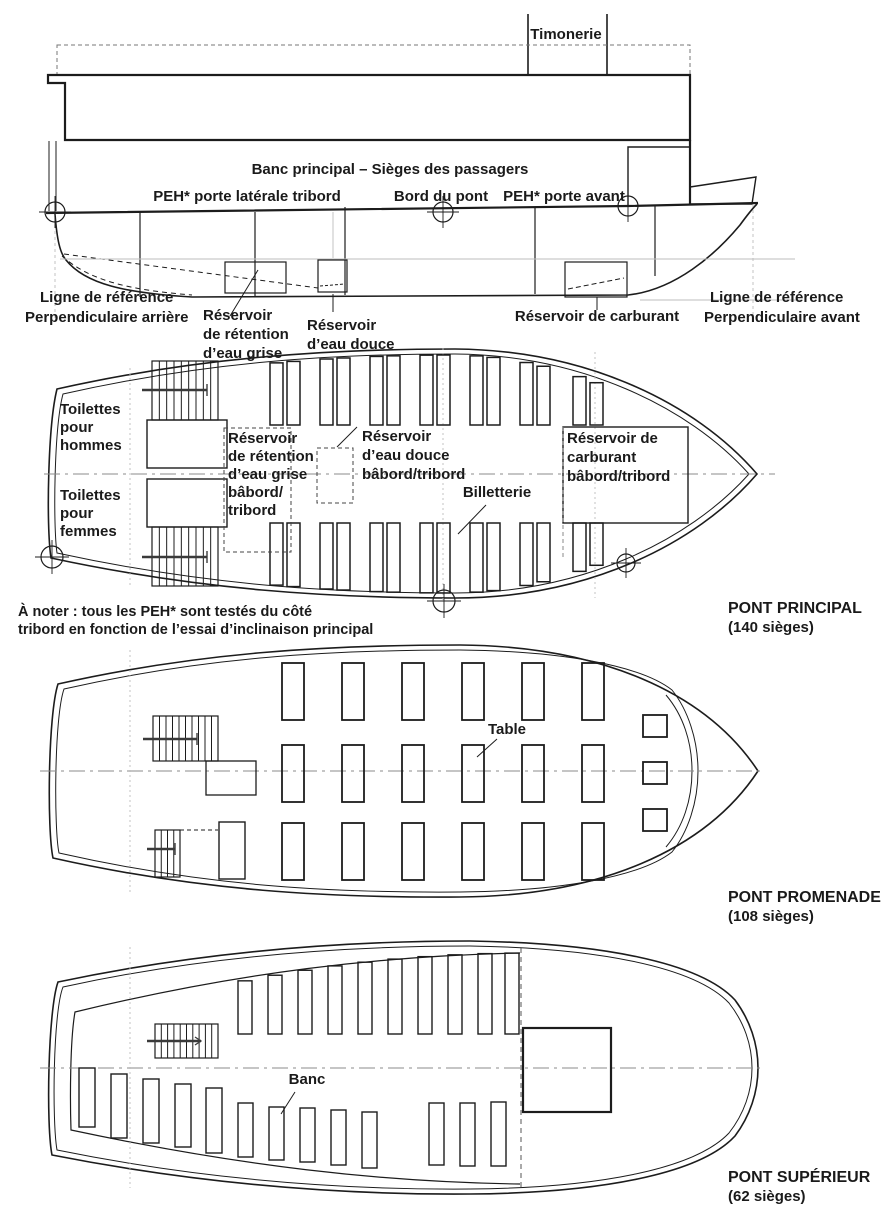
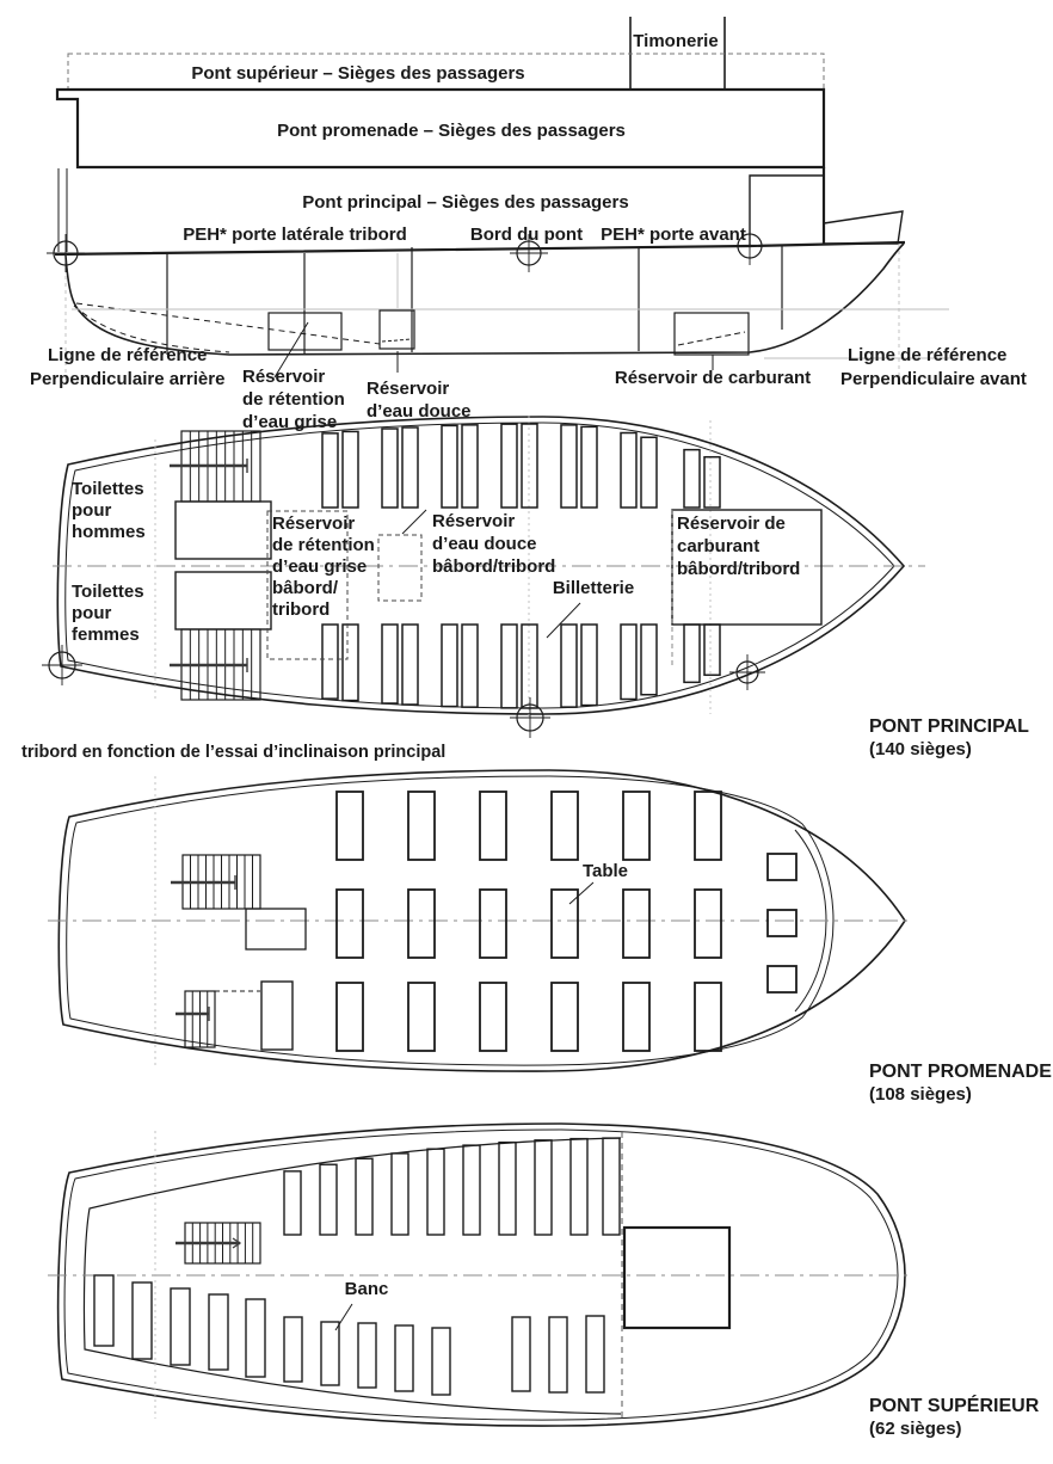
  Timonerie
+ Pont supérieur – Sièges des passagers
+ Pont promenade – Sièges des passagers
- Banc principal – Sièges des passagers
+ Pont principal – Sièges des passagers
  PEH* porte latérale tribord
  Bord du pont
  PEH* porte avant
  Ligne de référence
  Perpendiculaire arrière
  Réservoir
  de rétention
  d’eau grise
  Réservoir
  d’eau douce
  Réservoir de carburant
  Ligne de référence
  Perpendiculaire avant
  Toilettes
  pour
  hommes
  Toilettes
  pour
  femmes
  Réservoir
  de rétention
  d’eau grise
  bâbord/
  tribord
  Réservoir
  d’eau douce
  bâbord/tribord
  Réservoir de
  carburant
  bâbord/tribord
  Billetterie
- À noter : tous les PEH* sont testés du côté
  tribord en fonction de l’essai d’inclinaison principal
  PONT PRINCIPAL
  (140 sièges)
  Table
  PONT PROMENADE
  (108 sièges)
  Banc
  PONT SUPÉRIEUR
  (62 sièges)
